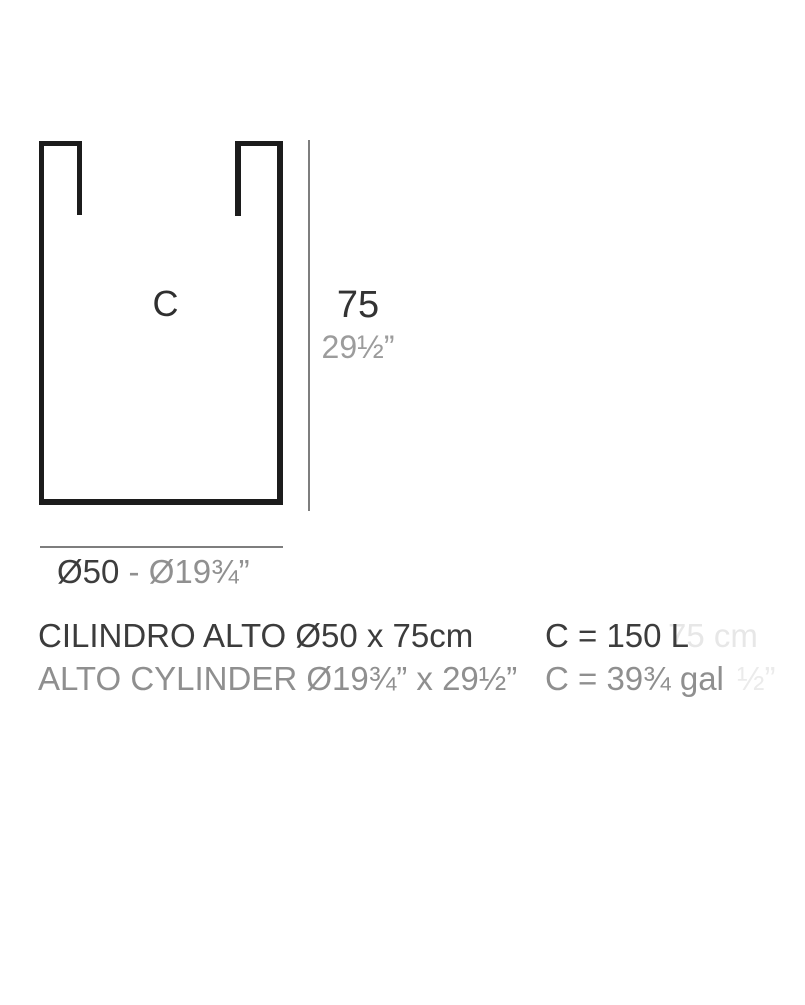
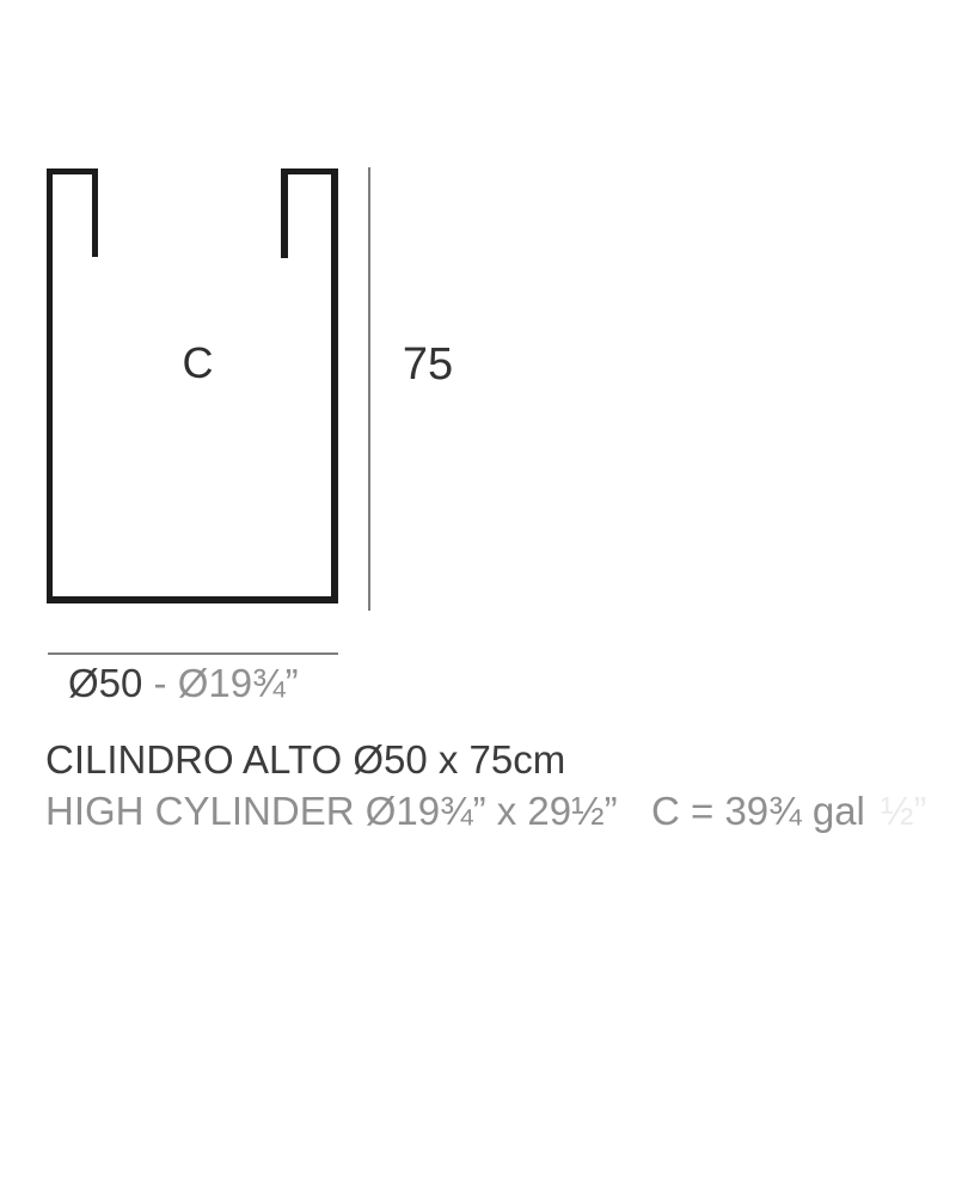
  C
  75
- 29½”
  Ø50 - Ø19¾”
- 75 cm
  CILINDRO ALTO Ø50 x 75cm
- ALTO CYLINDER Ø19¾” x 29½”
+ HIGH CYLINDER Ø19¾” x 29½”
- C = 150 L
  C = 39¾ gal
